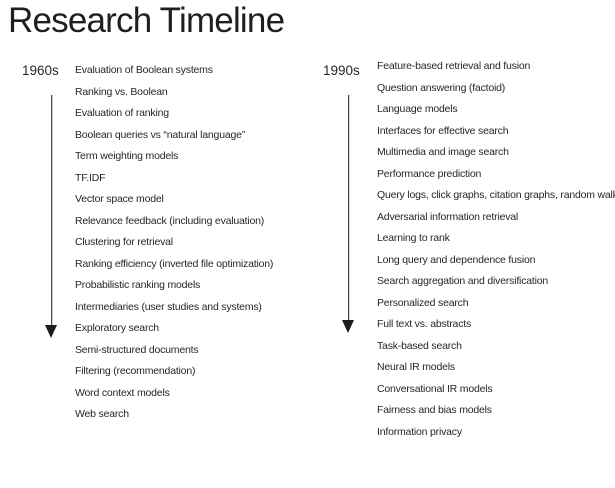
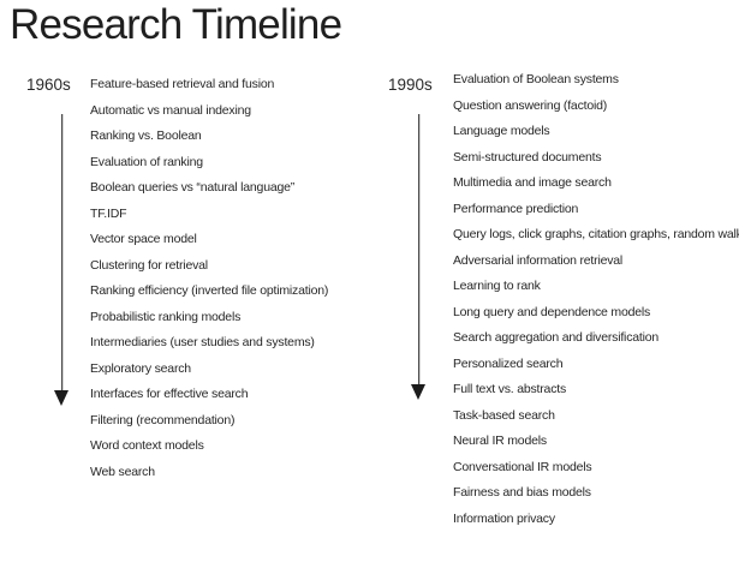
  Research Timeline
  1960s
- Evaluation of Boolean systems
+ Feature-based retrieval and fusion
+ Automatic vs manual indexing
  Ranking vs. Boolean
  Evaluation of ranking
  Boolean queries vs “natural language”
- Term weighting models
  TF.IDF
  Vector space model
- Relevance feedback (including evaluation)
  Clustering for retrieval
  Ranking efficiency (inverted file optimization)
  Probabilistic ranking models
  Intermediaries (user studies and systems)
  Exploratory search
- Semi-structured documents
+ Interfaces for effective search
  Filtering (recommendation)
  Word context models
  Web search
  1990s
- Feature-based retrieval and fusion
+ Evaluation of Boolean systems
  Question answering (factoid)
  Language models
- Interfaces for effective search
+ Semi-structured documents
  Multimedia and image search
  Performance prediction
  Query logs, click graphs, citation graphs, random wal
  Adversarial information retrieval
  Learning to rank
- Long query and dependence fusion
+ Long query and dependence models
  Search aggregation and diversification
  Personalized search
  Full text vs. abstracts
  Task-based search
  Neural IR models
  Conversational IR models
  Fairness and bias models
  Information privacy
